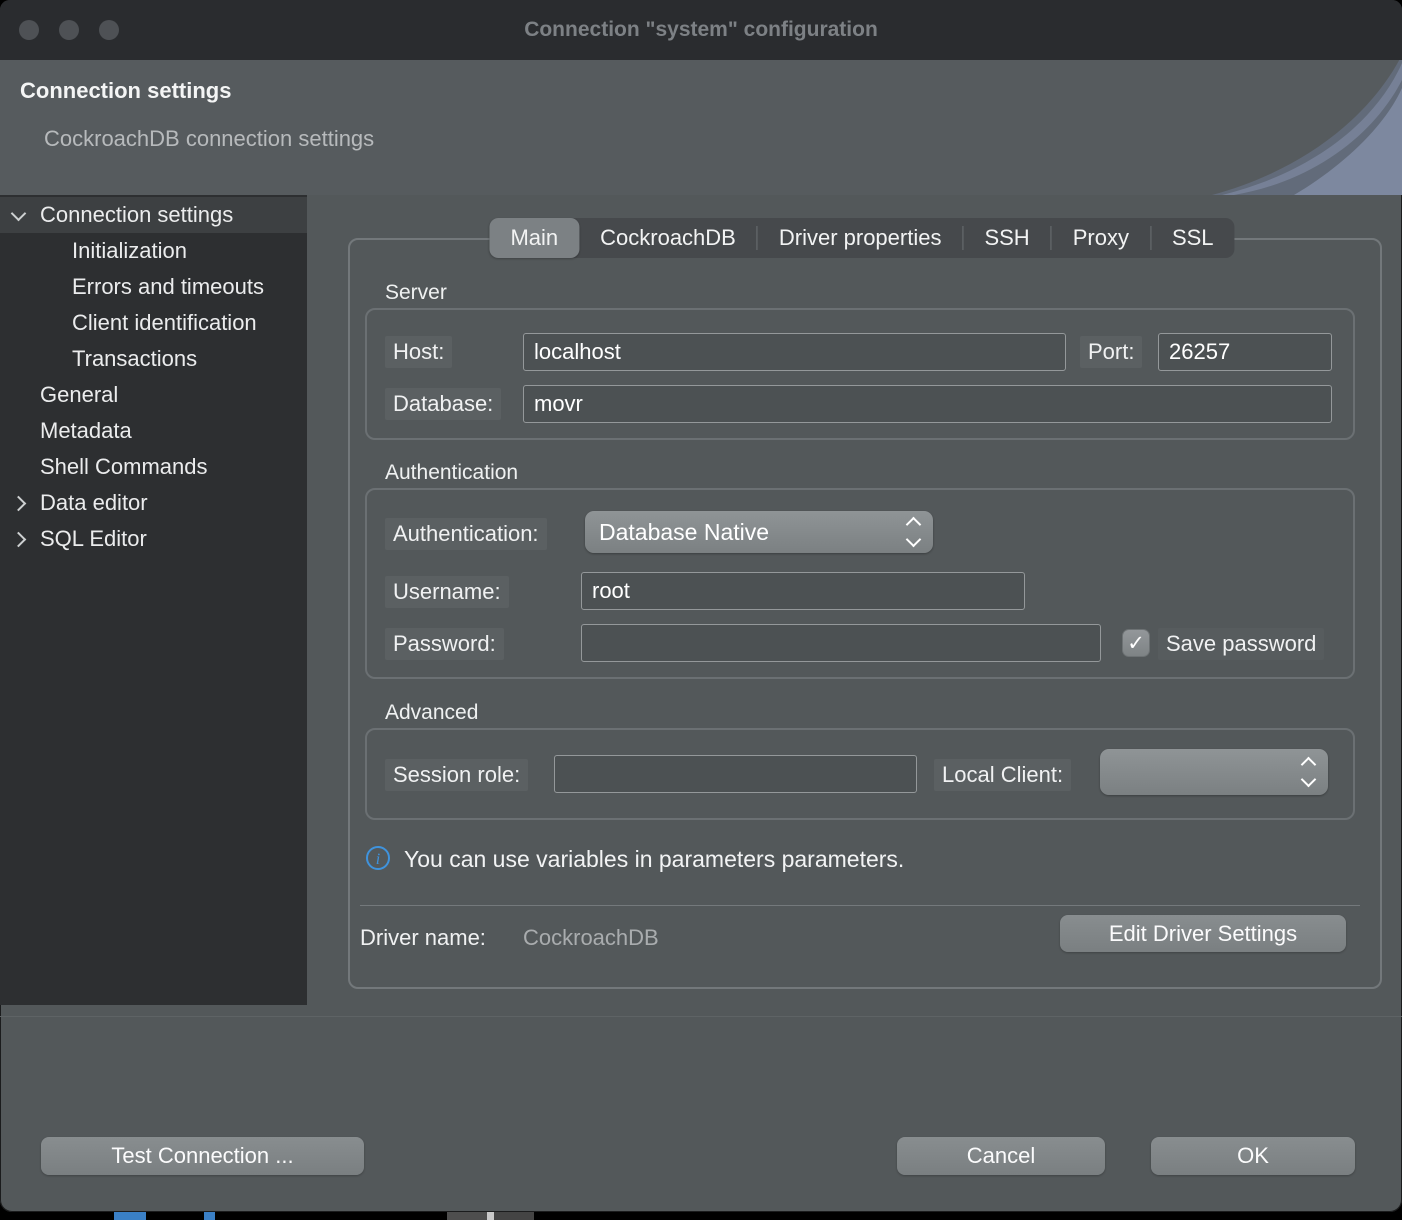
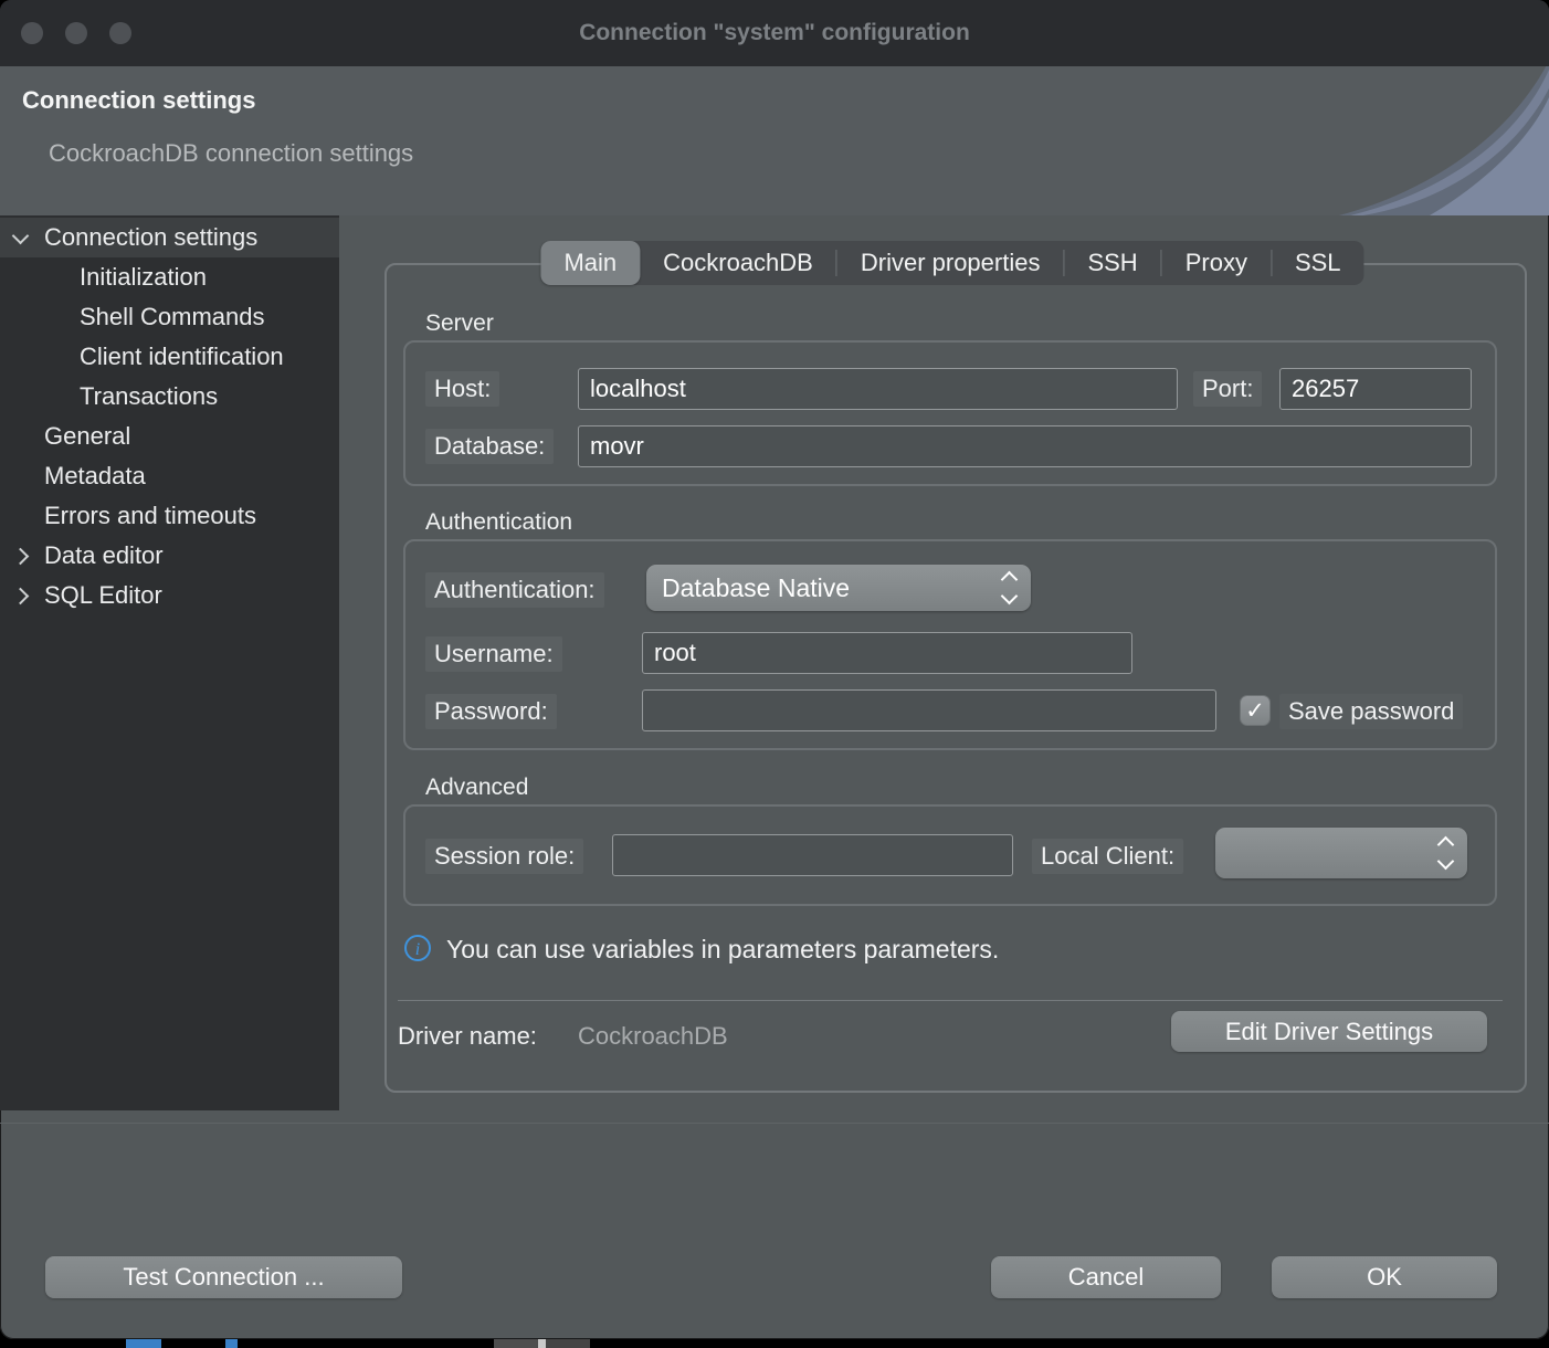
  Connection "system" configuration
  Connection settings
  CockroachDB connection settings
  Connection settings
  Initialization
- Errors and timeouts
+ Shell Commands
  Client identification
  Transactions
  General
  Metadata
- Shell Commands
+ Errors and timeouts
  Data editor
  SQL Editor
  Main
  CockroachDB
  Driver properties
  SSH
  Proxy
  SSL
  Server
  Host:
  localhost
  Port:
  26257
  Database:
  movr
  Authentication
  Authentication:
  Database Native
  Username:
  root
  Password:
  ✓
  Save password
  Advanced
  Session role:
  Local Client:
  i
  You can use variables in parameters parameters.
  Driver name:
  CockroachDB
  Edit Driver Settings
  Test Connection ...
  Cancel
  OK
